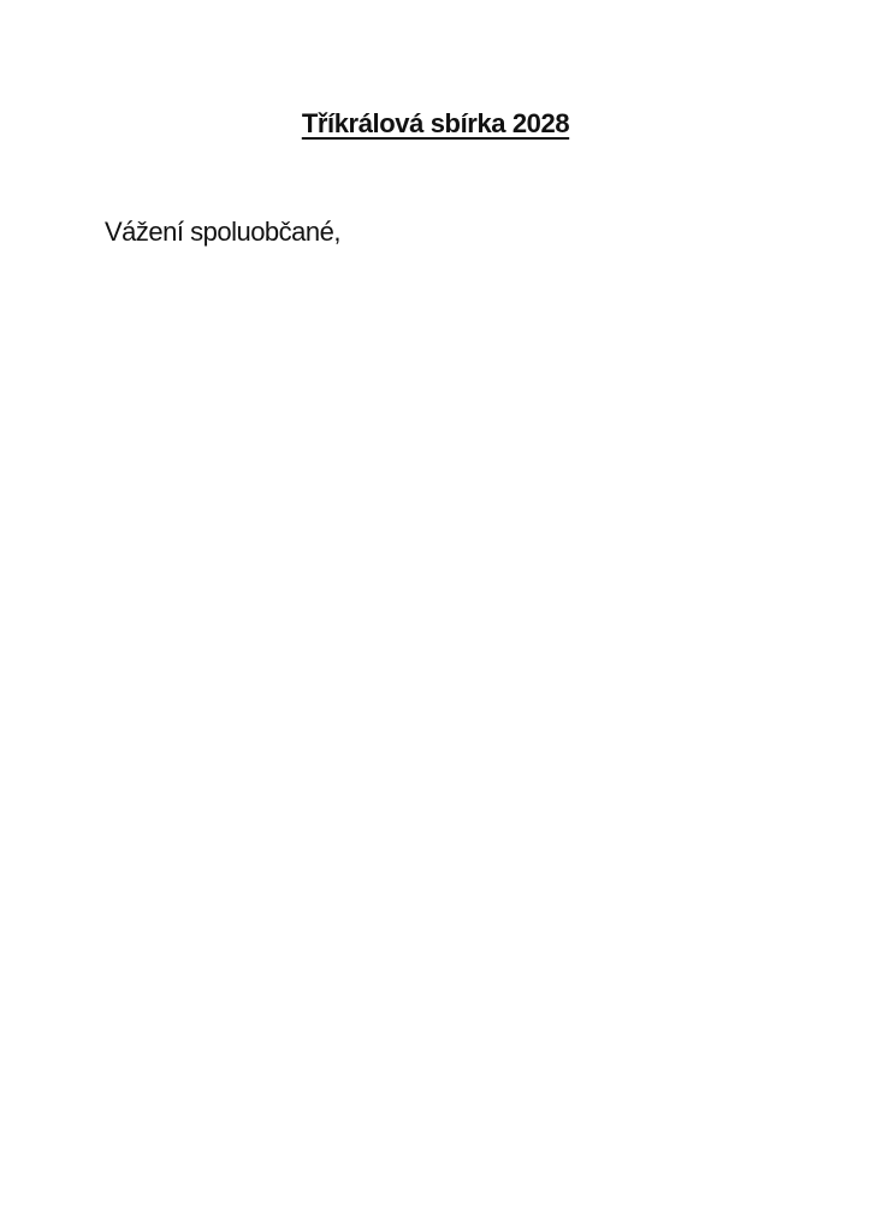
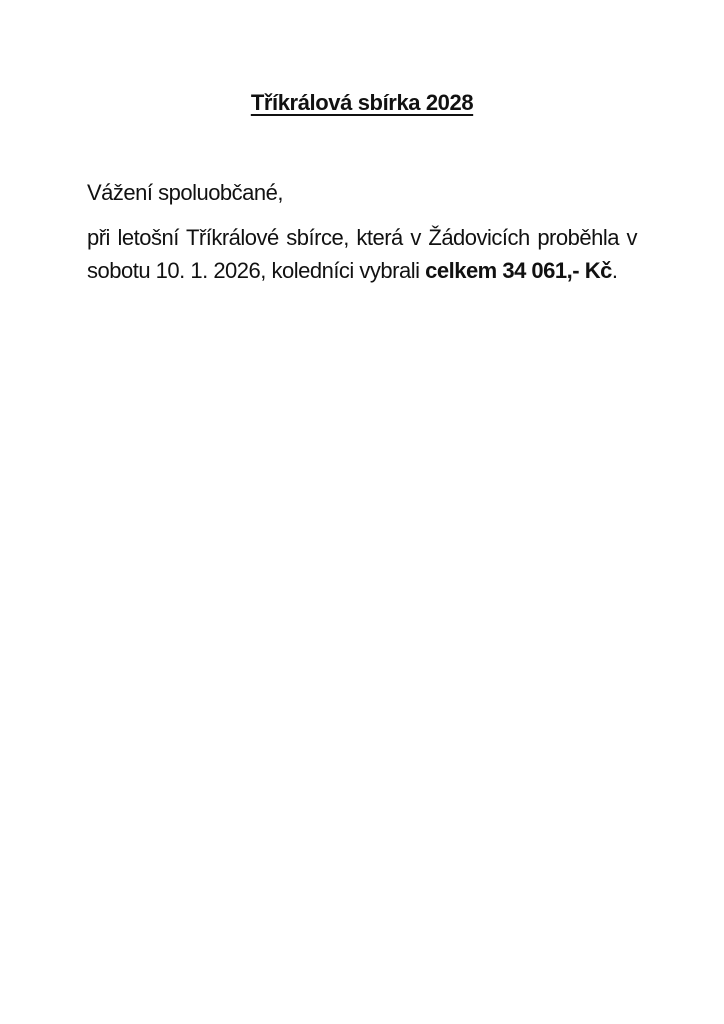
  Tříkrálová sbírka 2028
  Vážení spoluobčané,
+ při letošní Tříkrálové sbírce, která v Žádovicích proběhla v sobotu 10. 1. 2026, koledníci vybrali celkem 34 061,- Kč.
